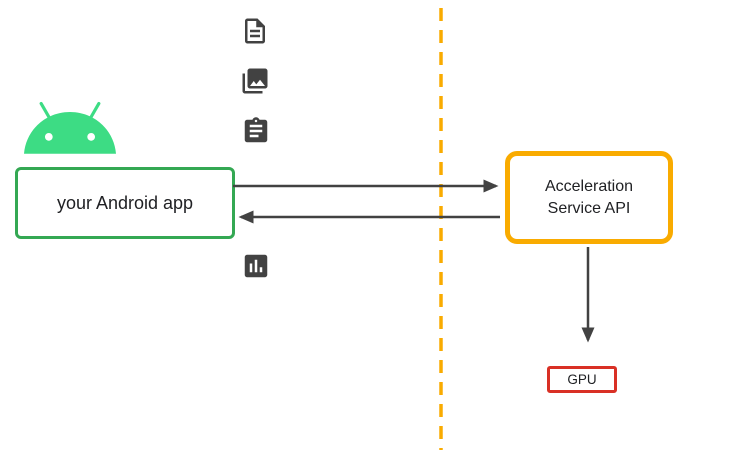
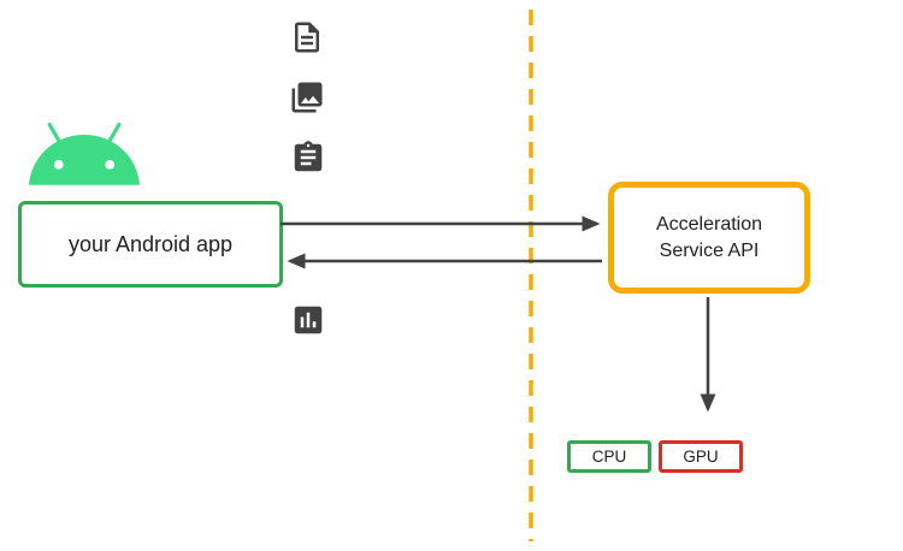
  your Android app
  Acceleration Service API
+ CPU
  GPU
